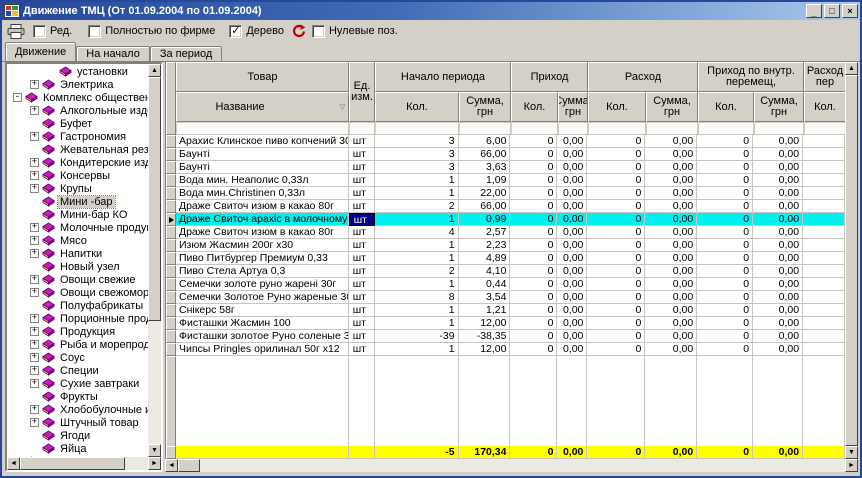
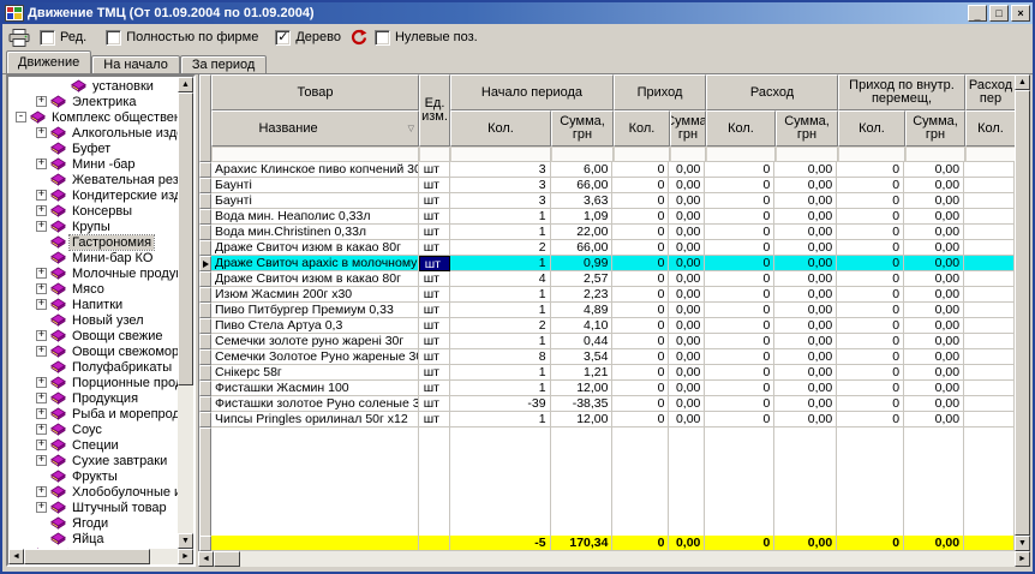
  Движение ТМЦ (От 01.09.2004 по 01.09.2004)
  _
  □
  ×
  Ред.
  Полностью по фирме
  ✓
  Дерево
  Нулевые поз.
  Движение
  На начало
  За период
  установки
  +
  Электрика
  -
  Комплекс обществе
  +
  Алкогольные изд
  Буфет
  +
- Гастрономия
+ Мини -бар
  Жевательная рез
  +
  Кондитерские из
  +
  Консервы
  +
  Крупы
- Мини -бар
+ Гастрономия
  Мини-бар КО
  +
  Молочные проду
  +
  Мясо
  +
  Напитки
  Новый узел
  +
  Овощи свежие
  +
  Овощи свежомор
  Полуфабрикаты
  +
  Порционные про
  +
  Продукция
  +
  Рыба и морепрод
  +
  Соус
  +
  Специи
  +
  Сухие завтраки
  Фрукты
  +
  Хлобобулочные
  +
  Штучный товар
  Ягоди
  Яйца
  Товар
  Название
  Ед. изм.
  Начало периода
  Кол.
  Сумма, грн
  Приход
  Кол.
  Сумма грн
  Расход
  Кол.
  Сумма, грн
  Приход по внутр. перемещ,
  Кол.
  Сумма, грн
  Расход пер
  Кол.
  Арахис Клинское пиво копчений 3
  шт
  3
  6,00
  0
  0,00
  0
  0,00
  0
  0,00
  Баунті
  шт
  3
  66,00
  0
  0,00
  0
  0,00
  0
  0,00
  Баунті
  шт
  3
  3,63
  0
  0,00
  0
  0,00
  0
  0,00
  Вода мин. Неаполис 0,33л
  шт
  1
  1,09
  0
  0,00
  0
  0,00
  0
  0,00
  Вода мин.Christinen 0,33л
  шт
  1
  22,00
  0
  0,00
  0
  0,00
  0
  0,00
  Драже Свиточ изюм в какао 80г
  шт
  2
  66,00
  0
  0,00
  0
  0,00
  0
  0,00
  Драже Свиточ арахіс в молочному
  шт
  1
  0,99
  0
  0,00
  0
  0,00
  0
  0,00
  Драже Свиточ изюм в какао 80г
  шт
  4
  2,57
  0
  0,00
  0
  0,00
  0
  0,00
  Изюм Жасмин 200г х30
  шт
  1
  2,23
  0
  0,00
  0
  0,00
  0
  0,00
  Пиво Питбургер Премиум 0,33
  шт
  1
  4,89
  0
  0,00
  0
  0,00
  0
  0,00
  Пиво Стела Артуа 0,3
  шт
  2
  4,10
  0
  0,00
  0
  0,00
  0
  0,00
  Семечки золоте руно жарені 30г
  шт
  1
  0,44
  0
  0,00
  0
  0,00
  0
  0,00
  Семечки Золотое Руно жареные 3
  шт
  8
  3,54
  0
  0,00
  0
  0,00
  0
  0,00
  Снікерс 58г
  шт
  1
  1,21
  0
  0,00
  0
  0,00
  0
  0,00
  Фисташки Жасмин 100
  шт
  1
  12,00
  0
  0,00
  0
  0,00
  0
  0,00
  Фисташки золотое Руно соленые 3
  шт
  -39
  -38,35
  0
  0,00
  0
  0,00
  0
  0,00
  Чипсы Pringles орилинал 50г х12
  шт
  1
  12,00
  0
  0,00
  0
  0,00
  0
  0,00
  -5
  170,34
  0
  0,00
  0
  0,00
  0
  0,00
